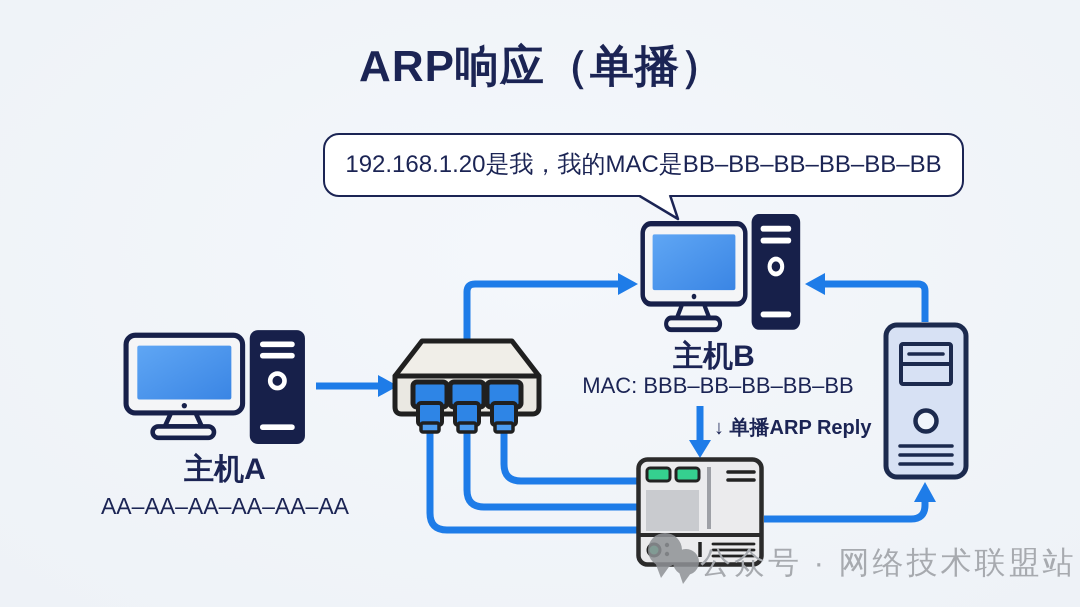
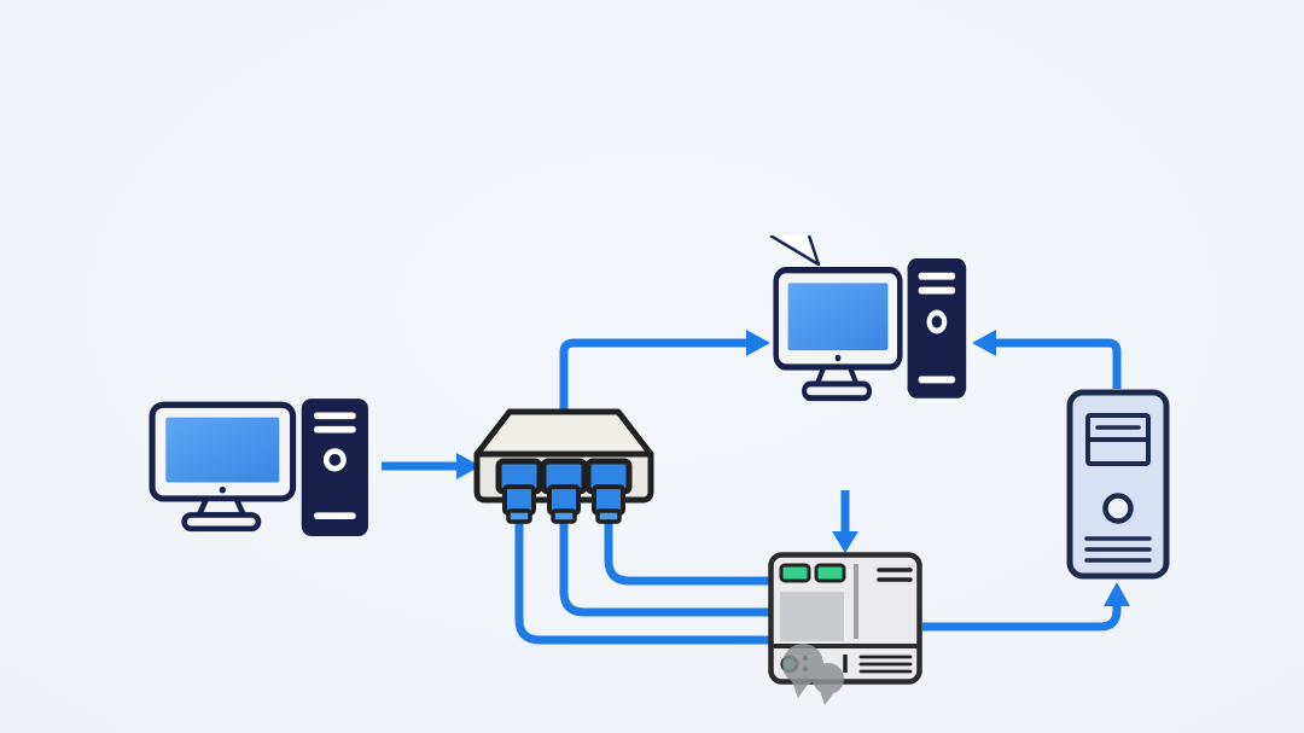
- 192.168.1.20是我，我的MAC是BB–BB–BB–BB–BB–BB
- ARP响应（单播）
- 主机B
- MAC: BBB–BB–BB–BB–BB
- ↓ 单播ARP Reply
- 主机A
- AA–AA–AA–AA–AA–AA
- 公众号 · 网络技术联盟站
